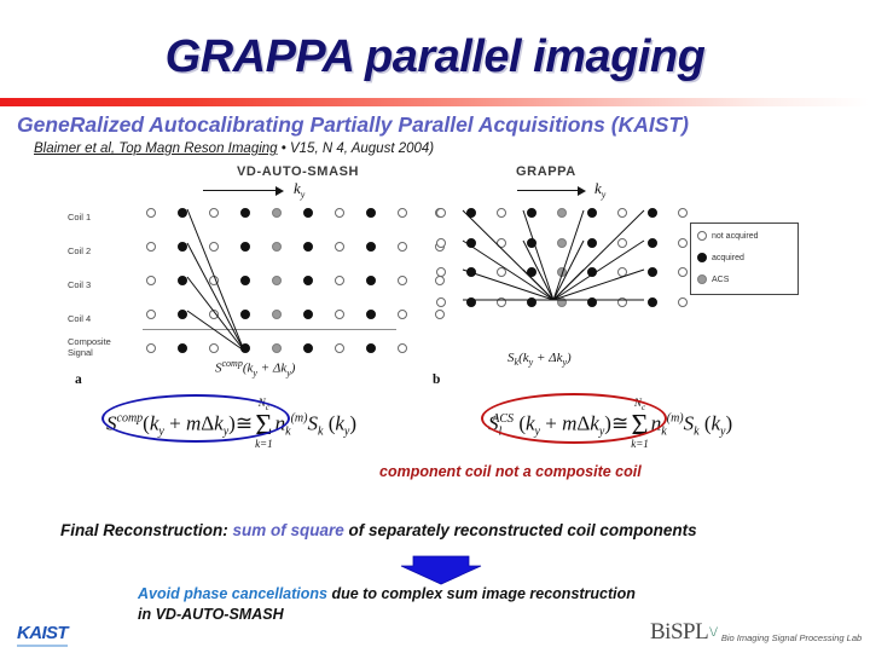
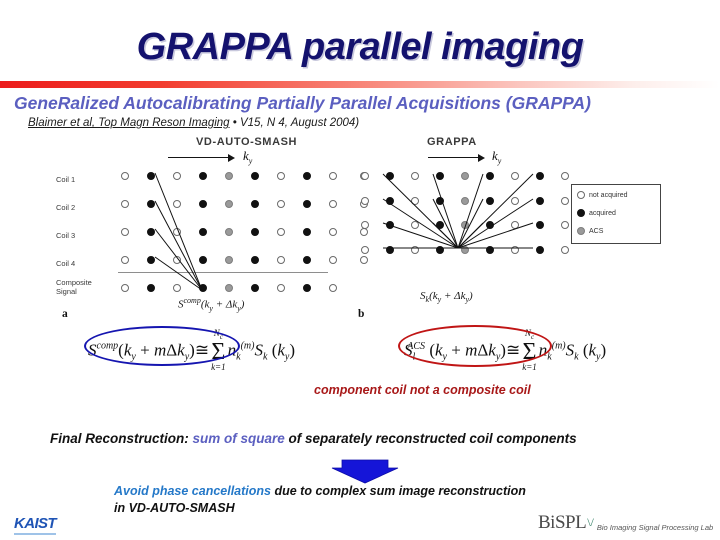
  GRAPPA parallel imaging
- GeneRalized Autocalibrating Partially Parallel Acquisitions (KAIST)
+ GeneRalized Autocalibrating Partially Parallel Acquisitions (GRAPPA)
  Blaimer et al, Top Magn Reson Imaging • V15, N 4, August 2004)
  VD-AUTO-SMASH
  GRAPPA
  Coil 1
  Coil 2
  Coil 3
  Coil 4
  Composite
  Signal
  ky
  Scomp(ky + Δky)
  a
  ky
  Sk(ky + Δky)
  b
  Scomp(ky + mΔky)≅
  Nc
  Σ
  k=1
  nk(m)Sk (ky)
  SlACS (ky + mΔky)≅
  Nc
  Σ
  k=1
  nk(m)Sk (ky)
  component coil not a composite coil
  Final Reconstruction: sum of square of separately reconstructed coil components
  Avoid phase cancellations due to complex sum image reconstruction
  in VD-AUTO-SMASH
  KAIST
  BiSPL
  \/
  Bio Imaging Signal Processing Lab
